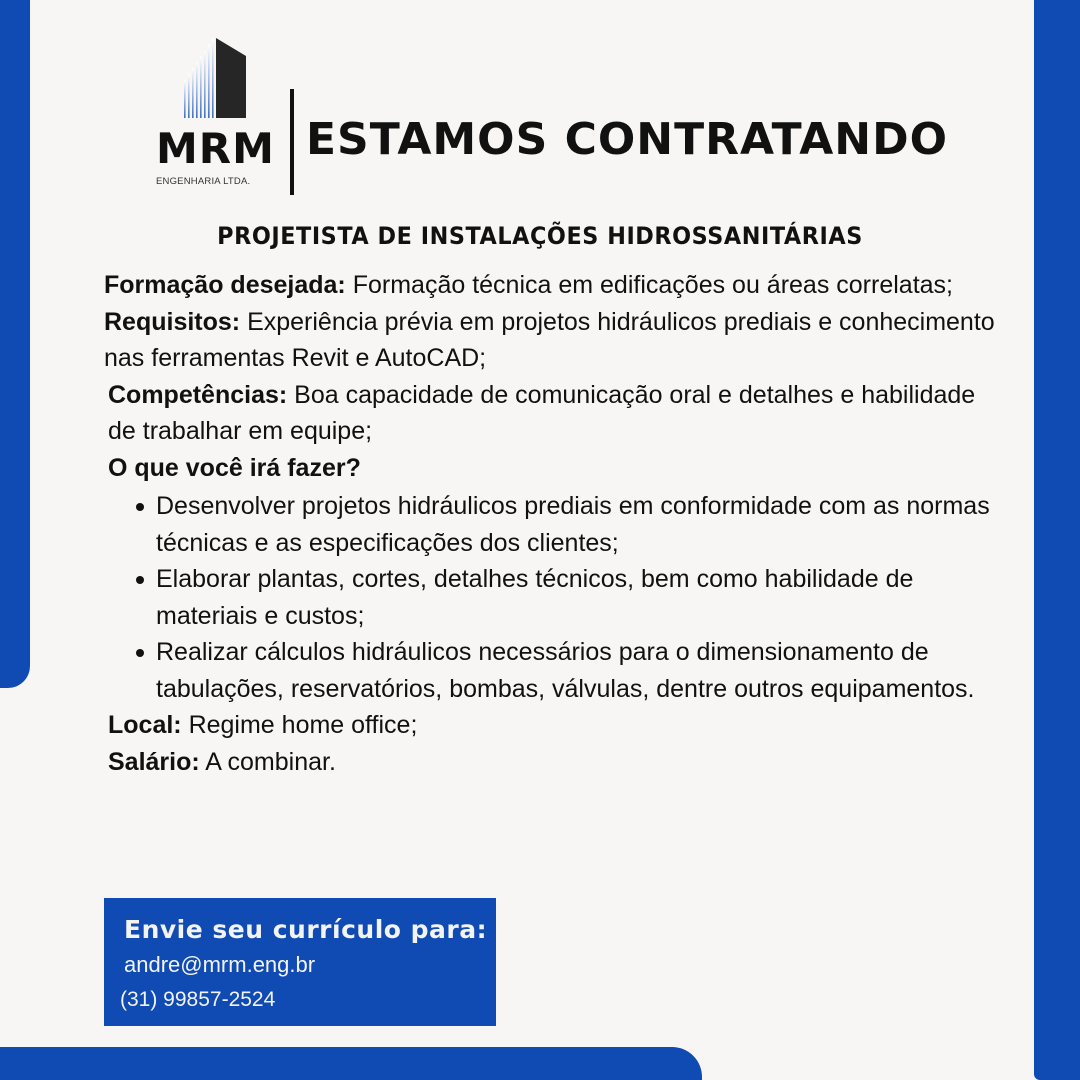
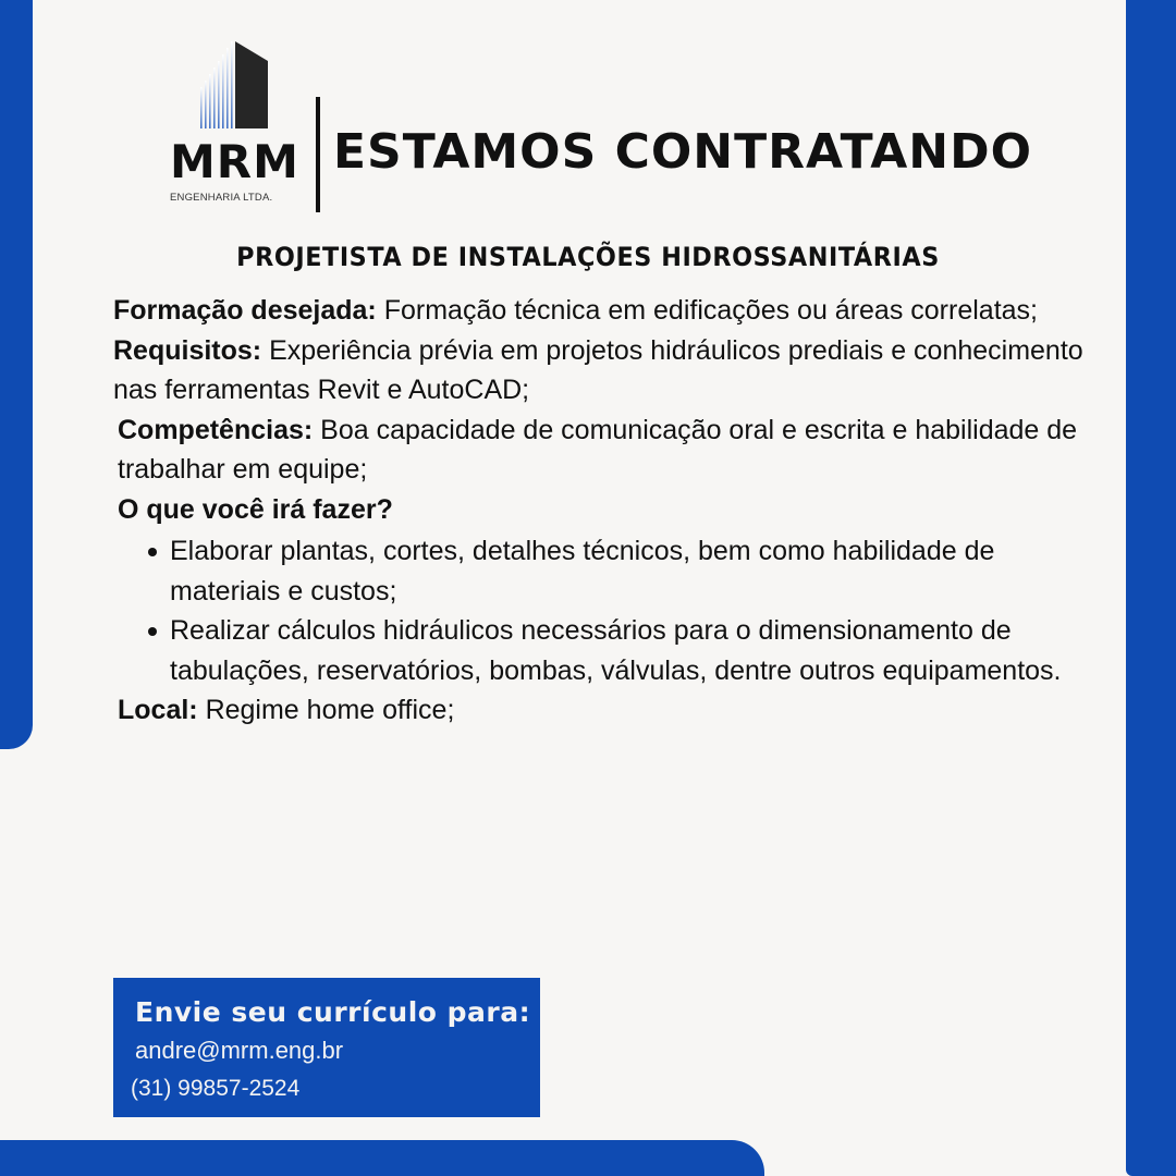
  MRM
  ENGENHARIA LTDA.
  ESTAMOS CONTRATANDO
  PROJETISTA DE INSTALAÇÕES HIDROSSANITÁRIAS
  Formação desejada: Formação técnica em edificações ou áreas correlatas;
  Requisitos: Experiência prévia em projetos hidráulicos prediais e conhecimento nas ferramentas Revit e AutoCAD;
- Competências: Boa capacidade de comunicação oral e detalhes e habilidade de trabalhar em equipe;
+ Competências: Boa capacidade de comunicação oral e escrita e habilidade de trabalhar em equipe;
  O que você irá fazer?
- Desenvolver projetos hidráulicos prediais em conformidade com as normas técnicas e as especificações dos clientes;
  Elaborar plantas, cortes, detalhes técnicos, bem como habilidade de materiais e custos;
  Realizar cálculos hidráulicos necessários para o dimensionamento de tabulações, reservatórios, bombas, válvulas, dentre outros equipamentos.
  Local: Regime home office;
- Salário: A combinar.
  Envie seu currículo para:
  andre@mrm.eng.br
  (31) 99857-2524
